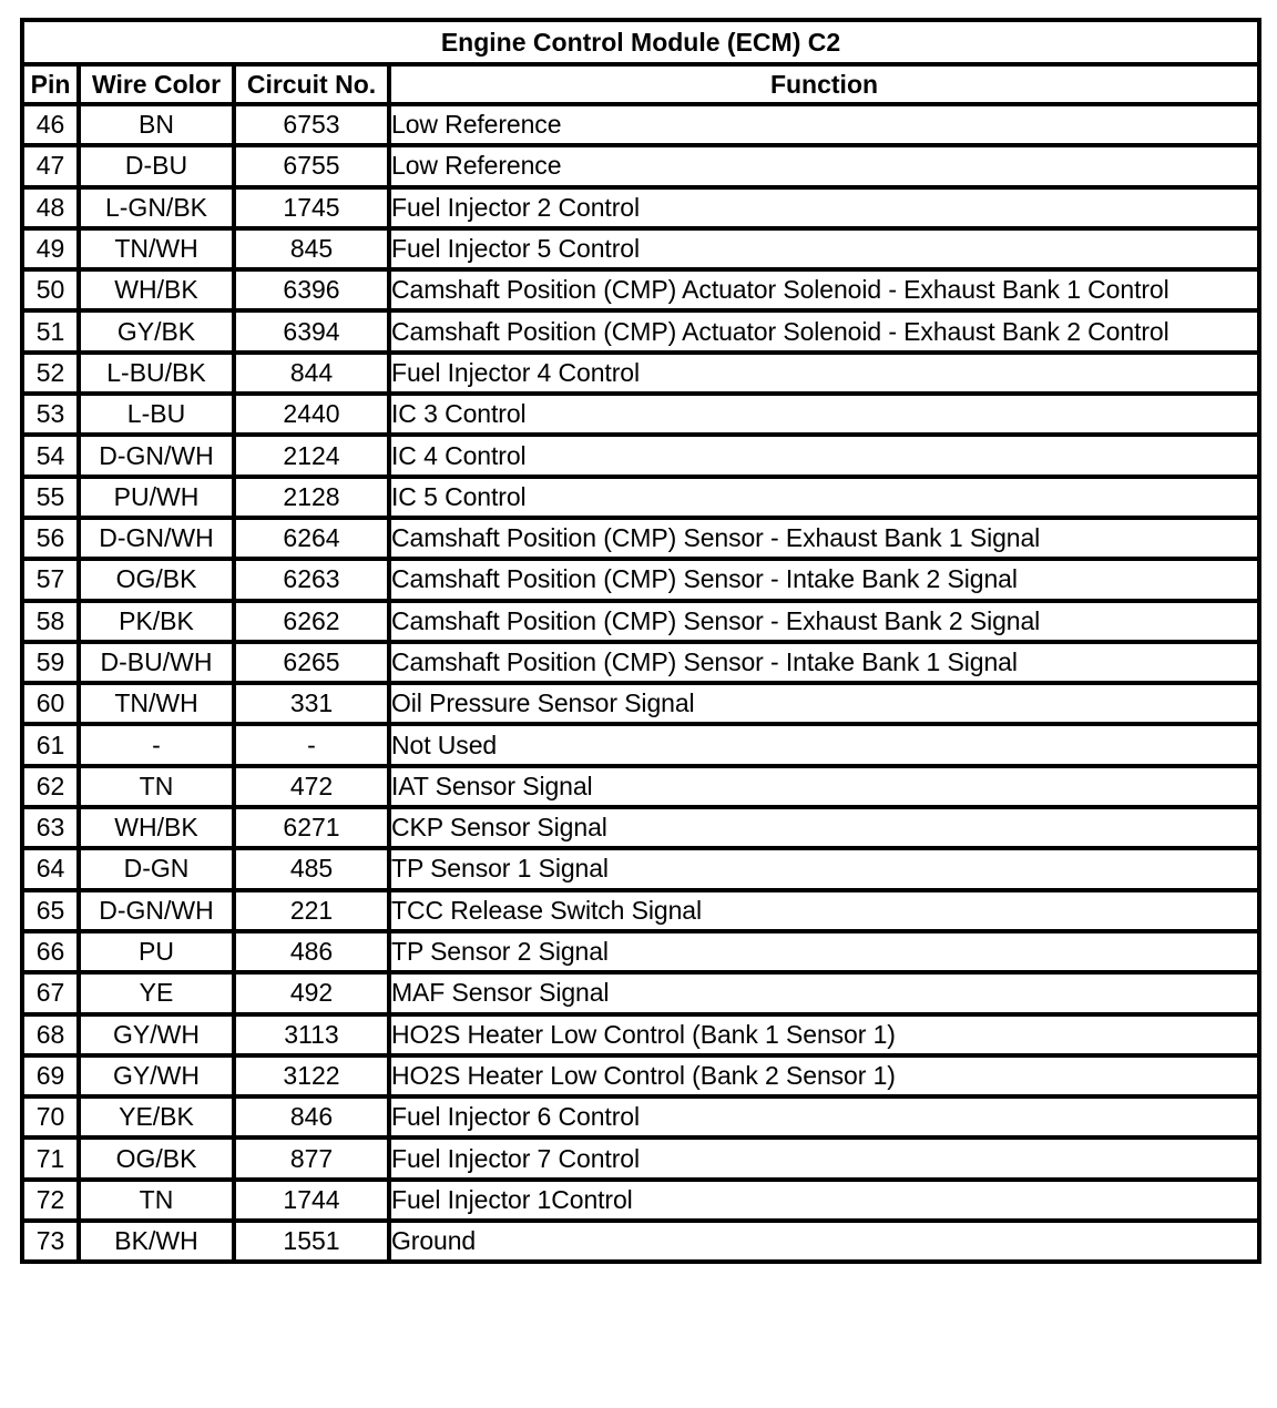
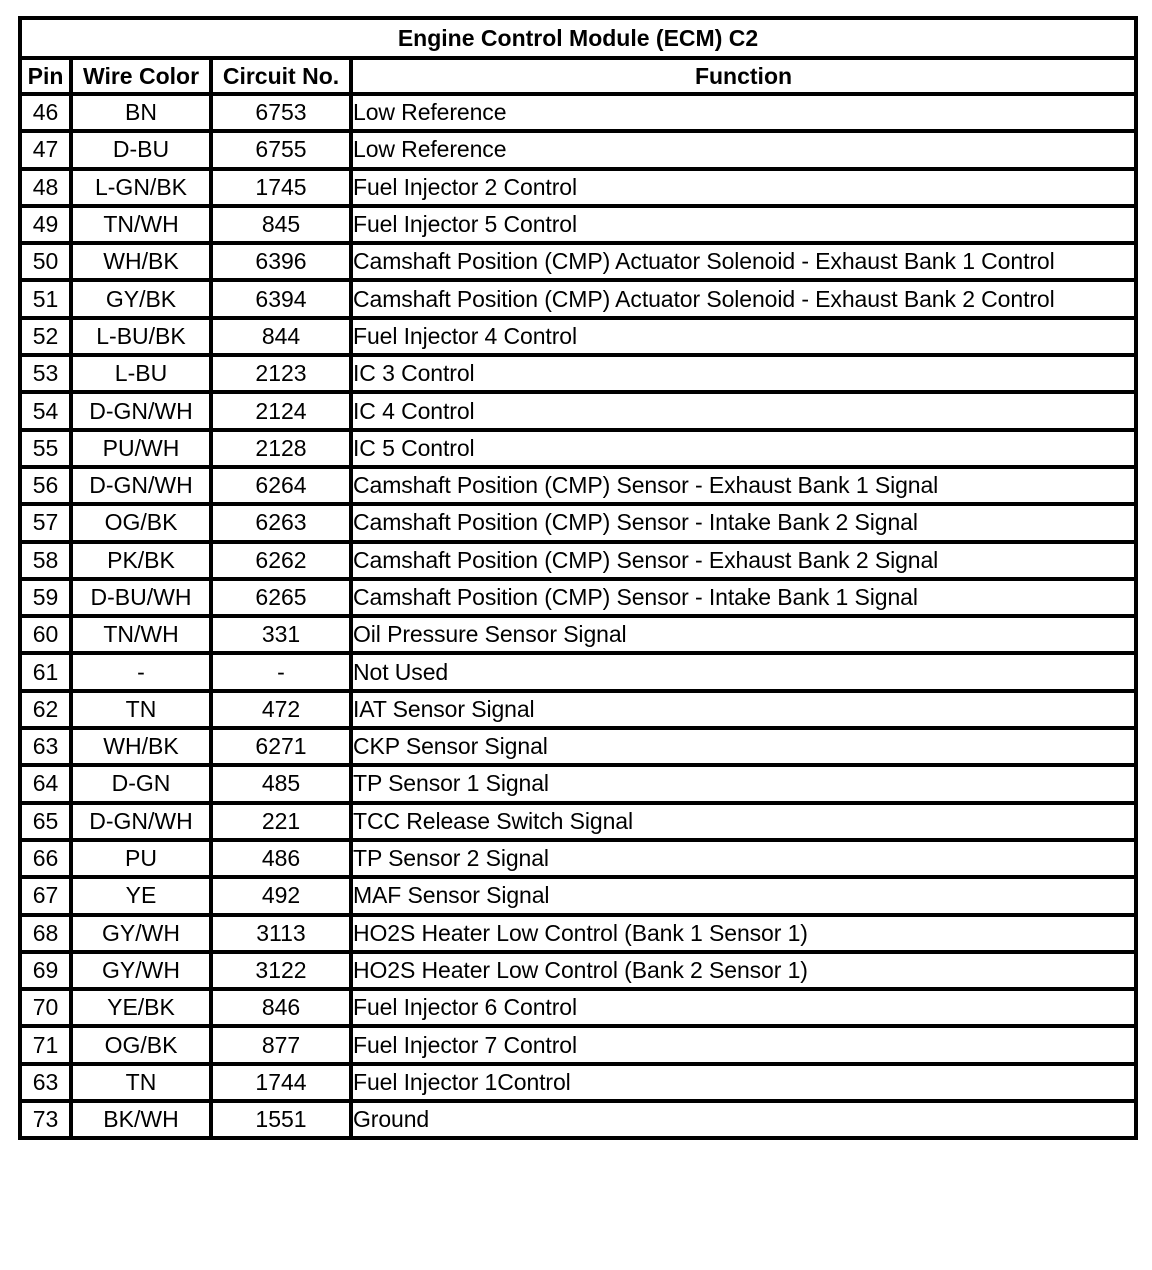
  Engine Control Module (ECM) C2
  Pin	Wire Color	Circuit No.	Function
  46	BN	6753	Low Reference
  47	D-BU	6755	Low Reference
  48	L-GN/BK	1745	Fuel Injector 2 Control
  49	TN/WH	845	Fuel Injector 5 Control
  50	WH/BK	6396	Camshaft Position (CMP) Actuator Solenoid - Exhaust Bank 1 Control
  51	GY/BK	6394	Camshaft Position (CMP) Actuator Solenoid - Exhaust Bank 2 Control
  52	L-BU/BK	844	Fuel Injector 4 Control
- 53	L-BU	2440	IC 3 Control
+ 53	L-BU	2123	IC 3 Control
  54	D-GN/WH	2124	IC 4 Control
  55	PU/WH	2128	IC 5 Control
  56	D-GN/WH	6264	Camshaft Position (CMP) Sensor - Exhaust Bank 1 Signal
  57	OG/BK	6263	Camshaft Position (CMP) Sensor - Intake Bank 2 Signal
  58	PK/BK	6262	Camshaft Position (CMP) Sensor - Exhaust Bank 2 Signal
  59	D-BU/WH	6265	Camshaft Position (CMP) Sensor - Intake Bank 1 Signal
  60	TN/WH	331	Oil Pressure Sensor Signal
  61	-	-	Not Used
  62	TN	472	IAT Sensor Signal
  63	WH/BK	6271	CKP Sensor Signal
  64	D-GN	485	TP Sensor 1 Signal
  65	D-GN/WH	221	TCC Release Switch Signal
  66	PU	486	TP Sensor 2 Signal
  67	YE	492	MAF Sensor Signal
  68	GY/WH	3113	HO2S Heater Low Control (Bank 1 Sensor 1)
  69	GY/WH	3122	HO2S Heater Low Control (Bank 2 Sensor 1)
  70	YE/BK	846	Fuel Injector 6 Control
  71	OG/BK	877	Fuel Injector 7 Control
- 72	TN	1744	Fuel Injector 1Control
+ 63	TN	1744	Fuel Injector 1Control
  73	BK/WH	1551	Ground
